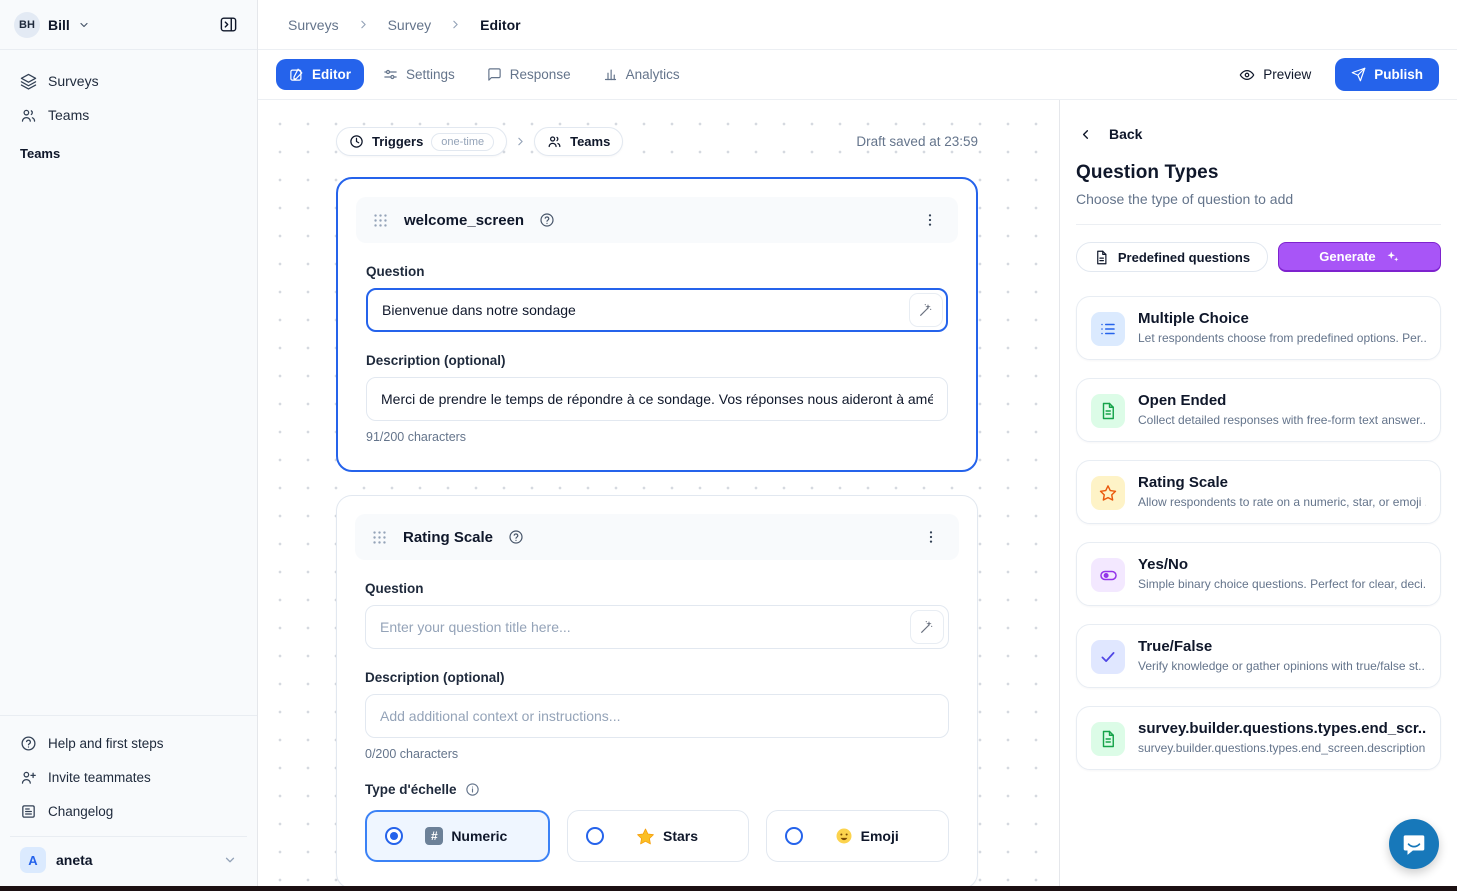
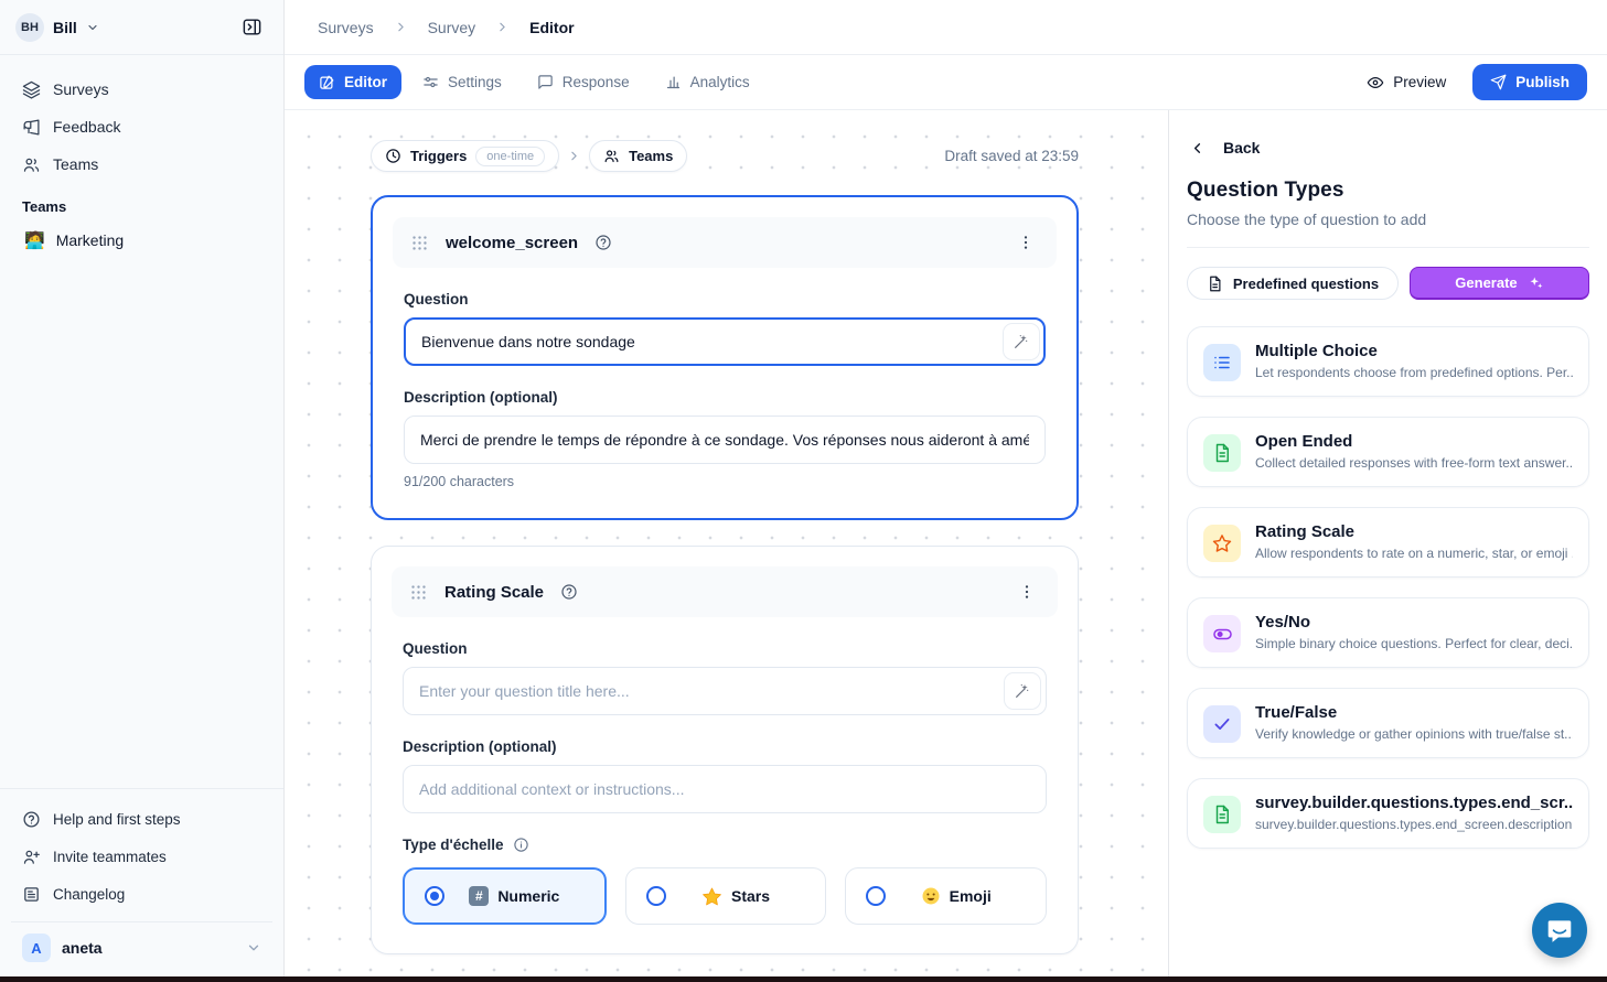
  BH
  Bill
  Surveys
+ Feedback
  Teams
  Teams
+ 🧑‍💻
+ Marketing
  Help and first steps
  Invite teammates
  Changelog
  A
  aneta
  Surveys
  Survey
  Editor
  Editor
  Settings
  Response
  Analytics
  Preview
  Publish
  Triggers
  one-time
  Teams
  Draft saved at 23:59
  welcome_screen
  Question
  Bienvenue dans notre sondage
  Description (optional)
  Merci de prendre le temps de répondre à ce sondage. Vos réponses nous aideront à amé
  91/200 characters
  Rating Scale
  Question
  Enter your question title here...
  Description (optional)
  Add additional context or instructions...
- 0/200 characters
  Type d'échelle
  #
  Numeric
  Stars
  Emoji
  Back
  Question Types
  Choose the type of question to add
  Predefined questions
  Generate
  Multiple Choice
  Let respondents choose from predefined options. Per..
  Open Ended
  Collect detailed responses with free-form text answer..
  Rating Scale
  Allow respondents to rate on a numeric, star, or emoji
  Yes/No
  Simple binary choice questions. Perfect for clear, deci.
  True/False
  Verify knowledge or gather opinions with true/false st..
  survey.builder.questions.types.end_scr..
  survey.builder.questions.types.end_screen.description
